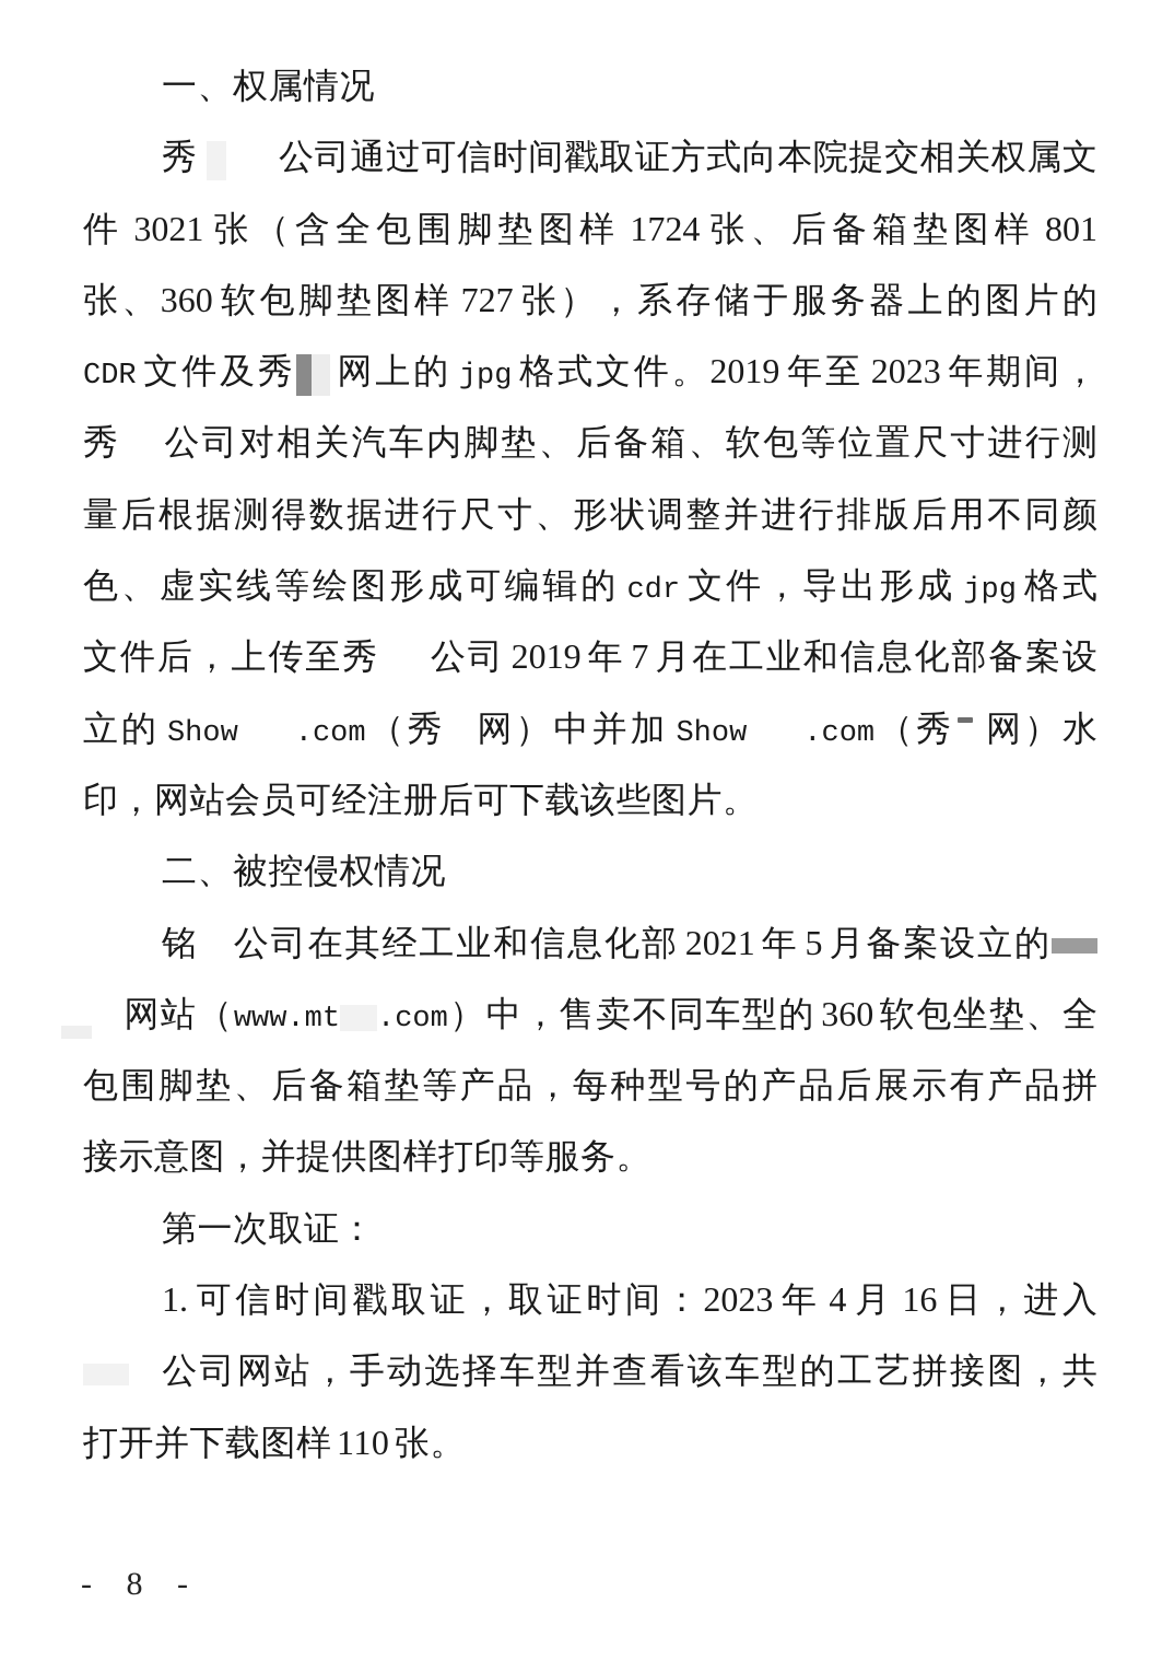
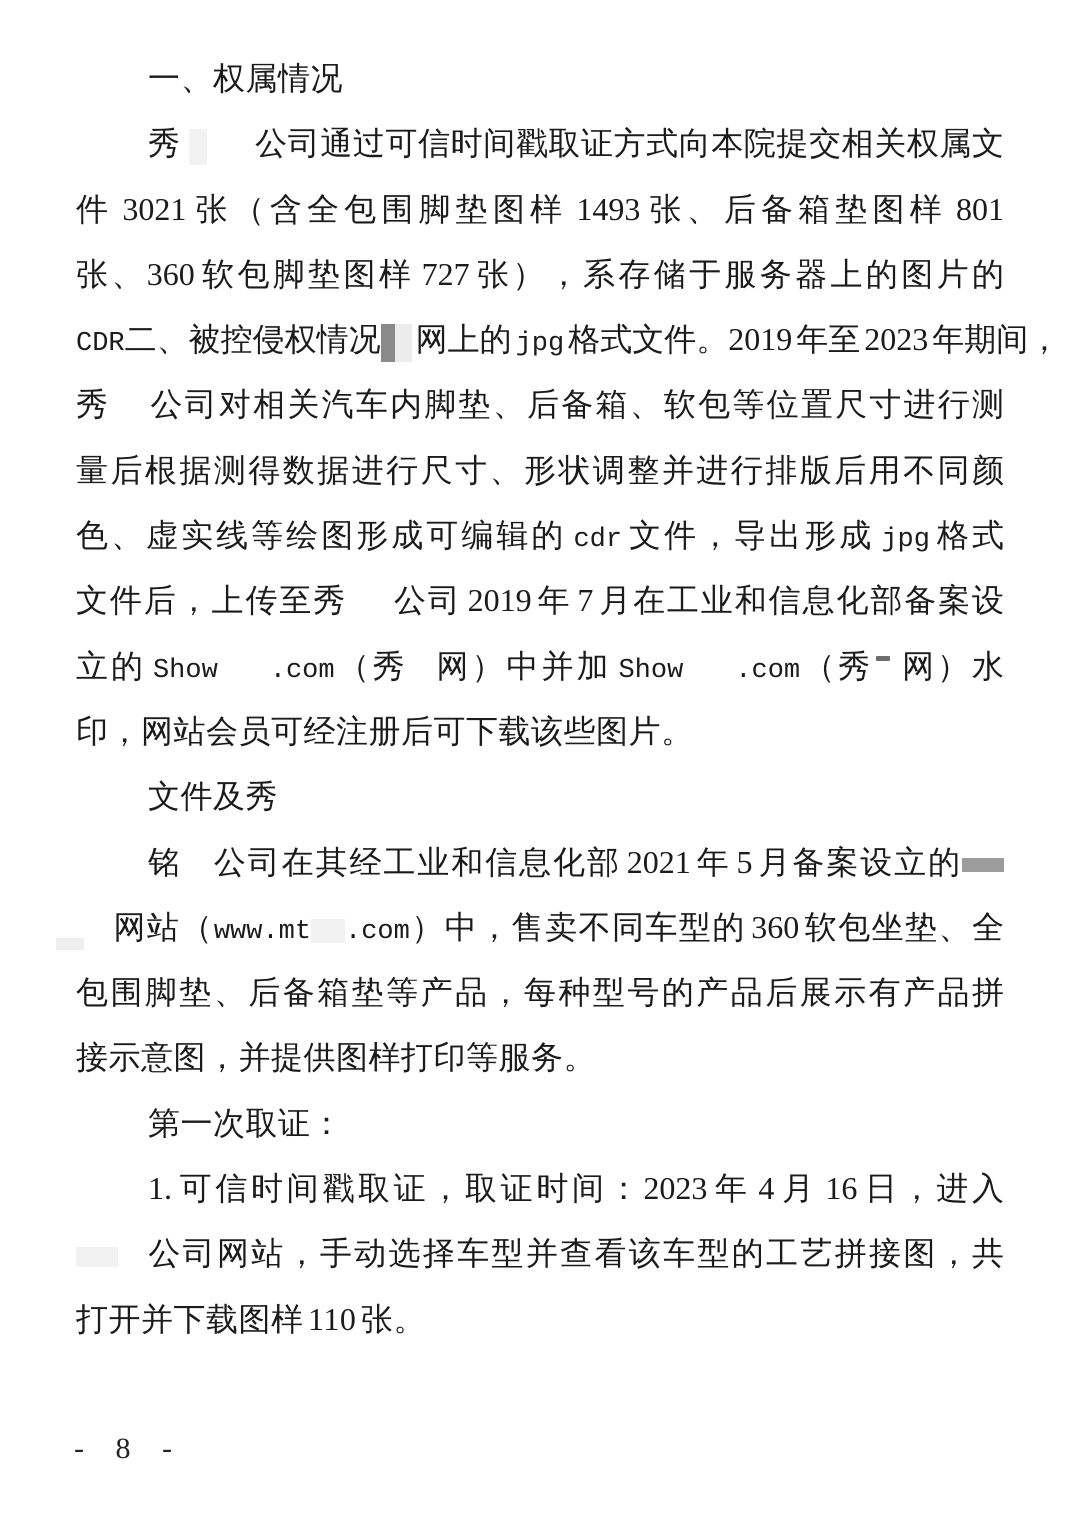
  一、权属情况
  秀 公司通过可信时间戳取证方式向本院提交相关权属文
- 件 3021 张（含全包围脚垫图样 1724 张、后备箱垫图样 801
+ 件 3021 张（含全包围脚垫图样 1493 张、后备箱垫图样 801
  张、360 软包脚垫图样 727 张），系存储于服务器上的图片的
- CDR 文件及秀 网上的 jpg 格式文件。2019 年至 2023 年期间，
+ CDR二、被控侵权情况 网上的 jpg 格式文件。2019 年至 2023 年期间，
  秀 公司对相关汽车内脚垫、后备箱、软包等位置尺寸进行测
  量后根据测得数据进行尺寸、形状调整并进行排版后用不同颜
  色、虚实线等绘图形成可编辑的 cdr 文件，导出形成 jpg 格式
  文件后，上传至秀 公司 2019 年 7 月在工业和信息化部备案设
  立的 Show .com（秀 网）中并加 Show .com（秀 网）水
  印，网站会员可经注册后可下载该些图片。
- 二、被控侵权情况
+ 文件及秀
  铭 公司在其经工业和信息化部 2021 年 5 月备案设立的
  网站（www.mt .com）中，售卖不同车型的 360 软包坐垫、全
  包围脚垫、后备箱垫等产品，每种型号的产品后展示有产品拼
  接示意图，并提供图样打印等服务。
  第一次取证：
  1. 可信时间戳取证，取证时间：2023 年 4 月 16 日，进入
  公司网站，手动选择车型并查看该车型的工艺拼接图，共
  打开并下载图样 110 张。
  - 8 -
